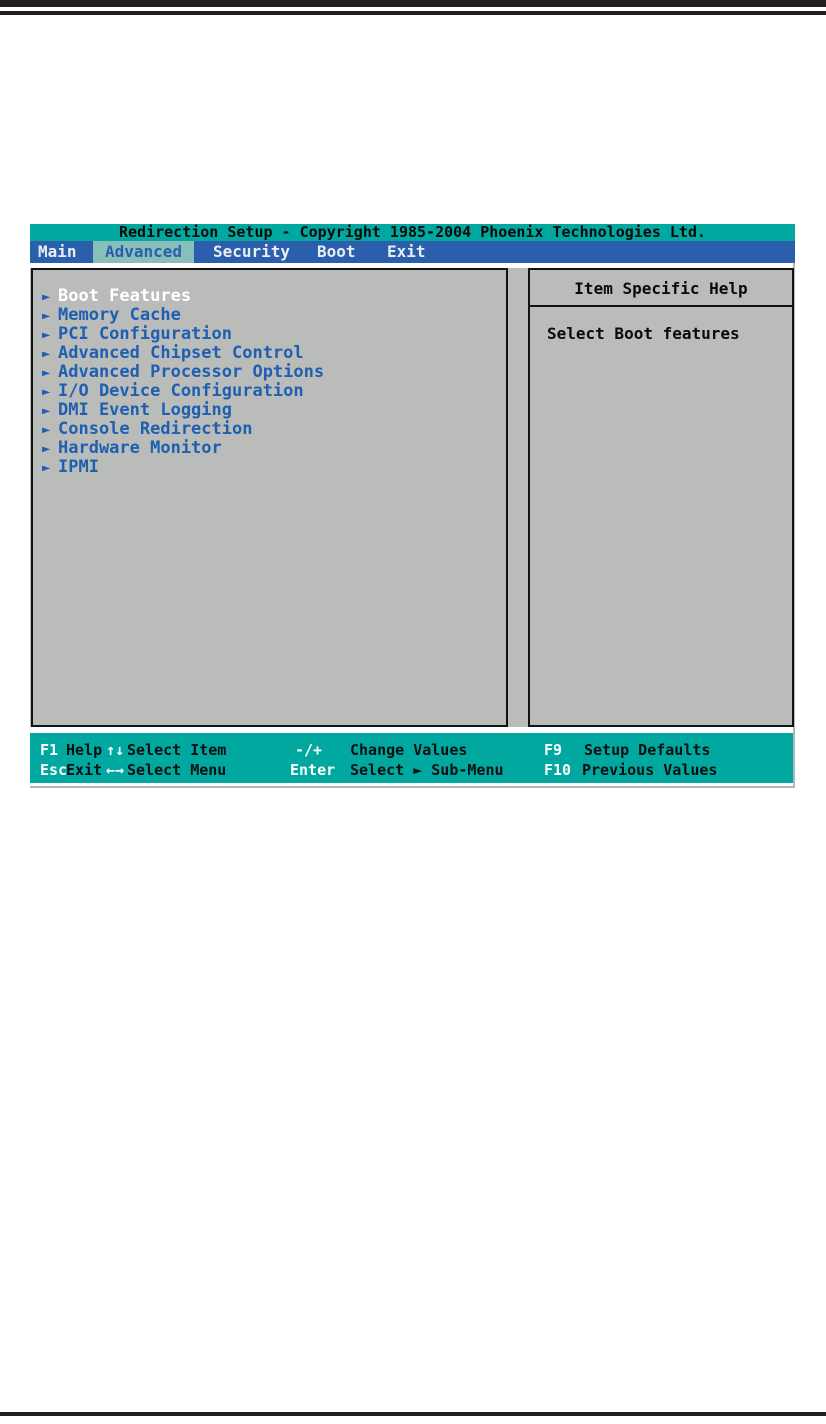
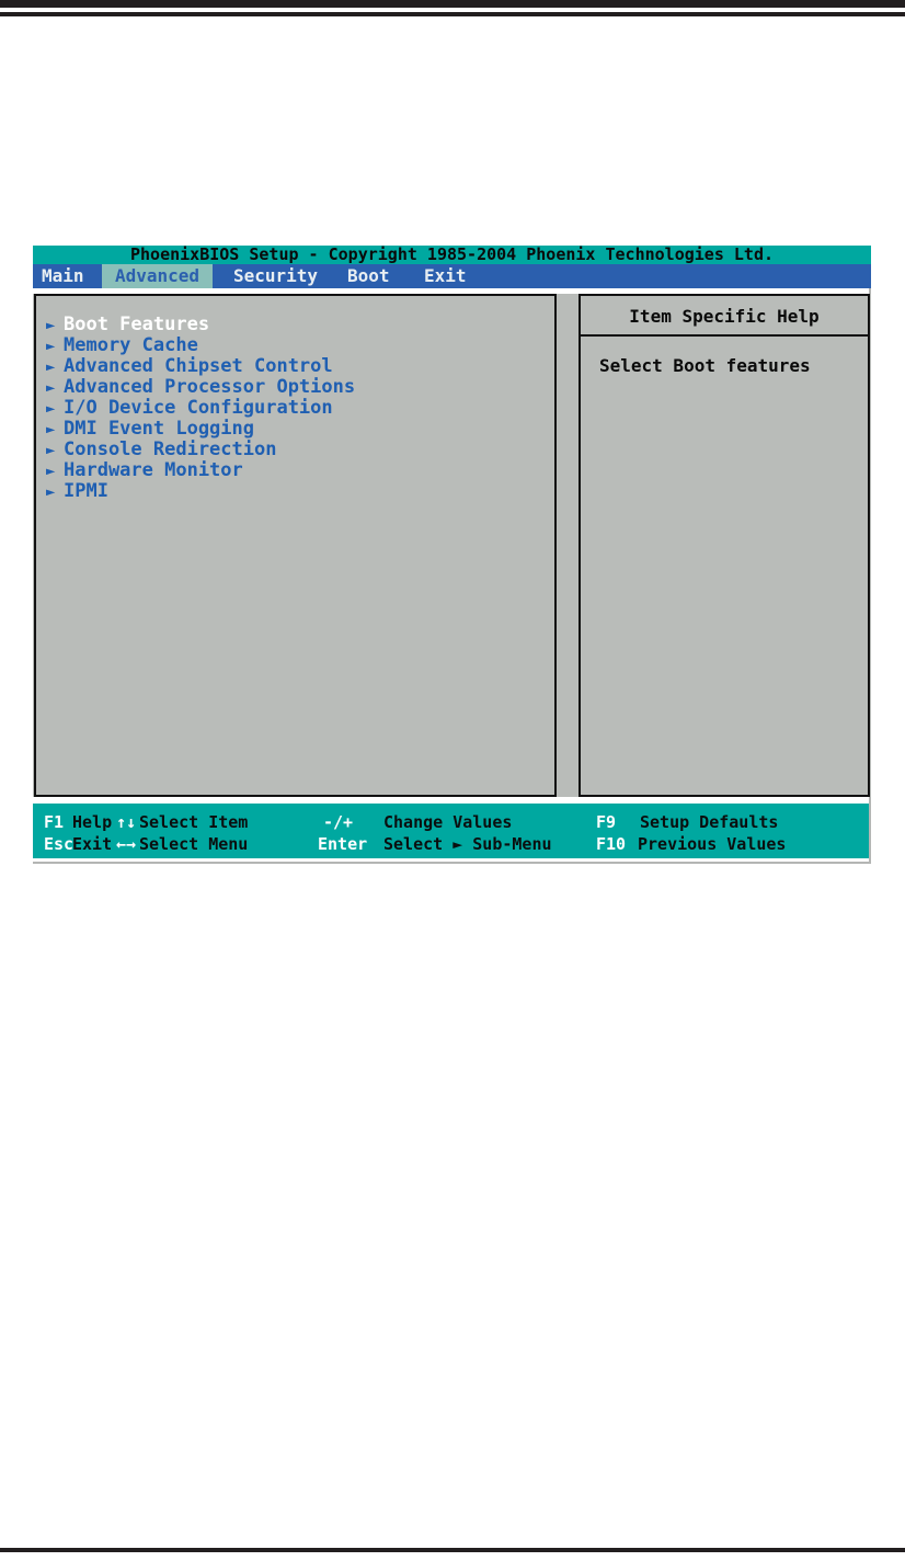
- Redirection Setup - Copyright 1985-2004 Phoenix Technologies Ltd.
+ PhoenixBIOS Setup - Copyright 1985-2004 Phoenix Technologies Ltd.
  Main
  Advanced
  Security
  Boot
  Exit
  ► Boot Features
  ► Memory Cache
- ► PCI Configuration
  ► Advanced Chipset Control
  ► Advanced Processor Options
  ► I/O Device Configuration
  ► DMI Event Logging
  ► Console Redirection
  ► Hardware Monitor
  ► IPMI
  Item Specific Help
  Select Boot features
  F1
  Help
  ↑↓
  Select Item
  -/+
  Change Values
  F9
  Setup Defaults
  Esc
  Exit
  ←→
  Select Menu
  Enter
  Select ► Sub-Menu
  F10
  Previous Values
